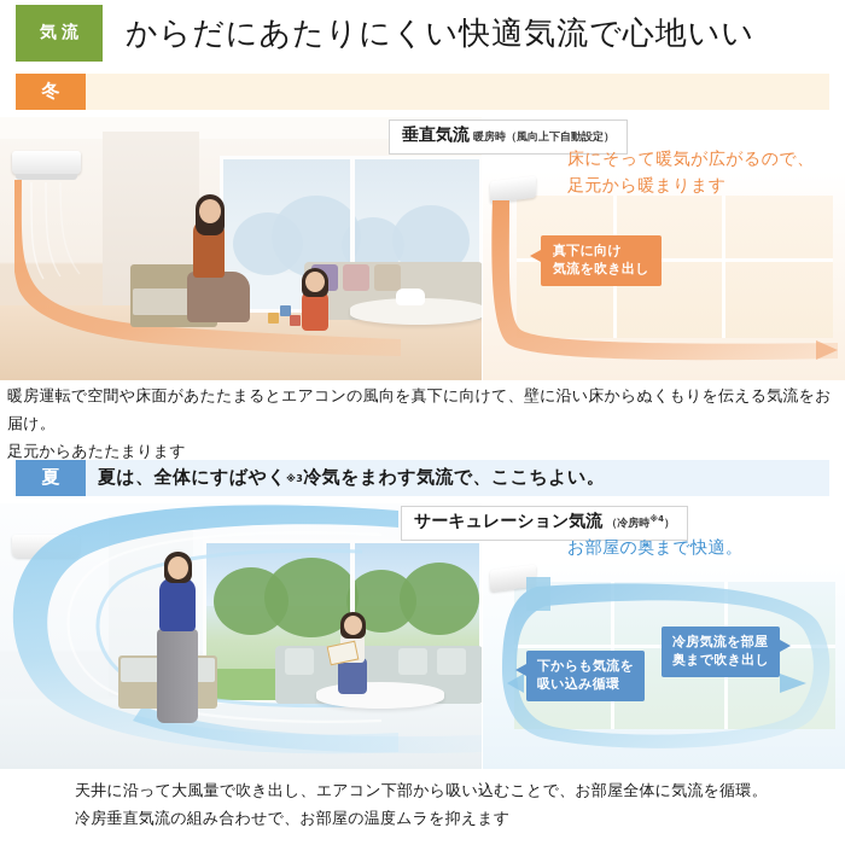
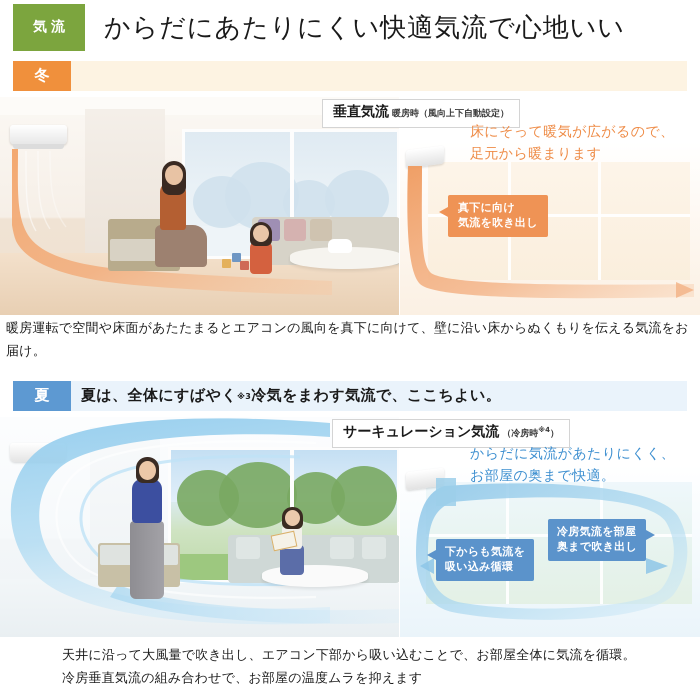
  気流
  からだにあたりにくい快適気流で心地いい
  冬
  真下に向け
  気流を吹き出し
  垂直気流 暖房時（風向上下自動設定）
  床にそって暖気が広がるので、
  足元から暖まります
  暖房運転で空間や床面があたたまるとエアコンの風向を真下に向けて、壁に沿い床からぬくもりを伝える気流をお届け。
- 足元からあたたまります
  夏
  夏は、全体にすばやく
  ※3
  冷気をまわす気流で、ここちよい。
  下からも気流を
  吸い込み循環
  冷房気流を部屋
  奥まで吹き出し
  サーキュレーション気流 （冷房時※4）
+ からだに気流があたりにくく、
  お部屋の奥まで快適。
  天井に沿って大風量で吹き出し、エアコン下部から吸い込むことで、お部屋全体に気流を循環。
  冷房垂直気流の組み合わせで、お部屋の温度ムラを抑えます
